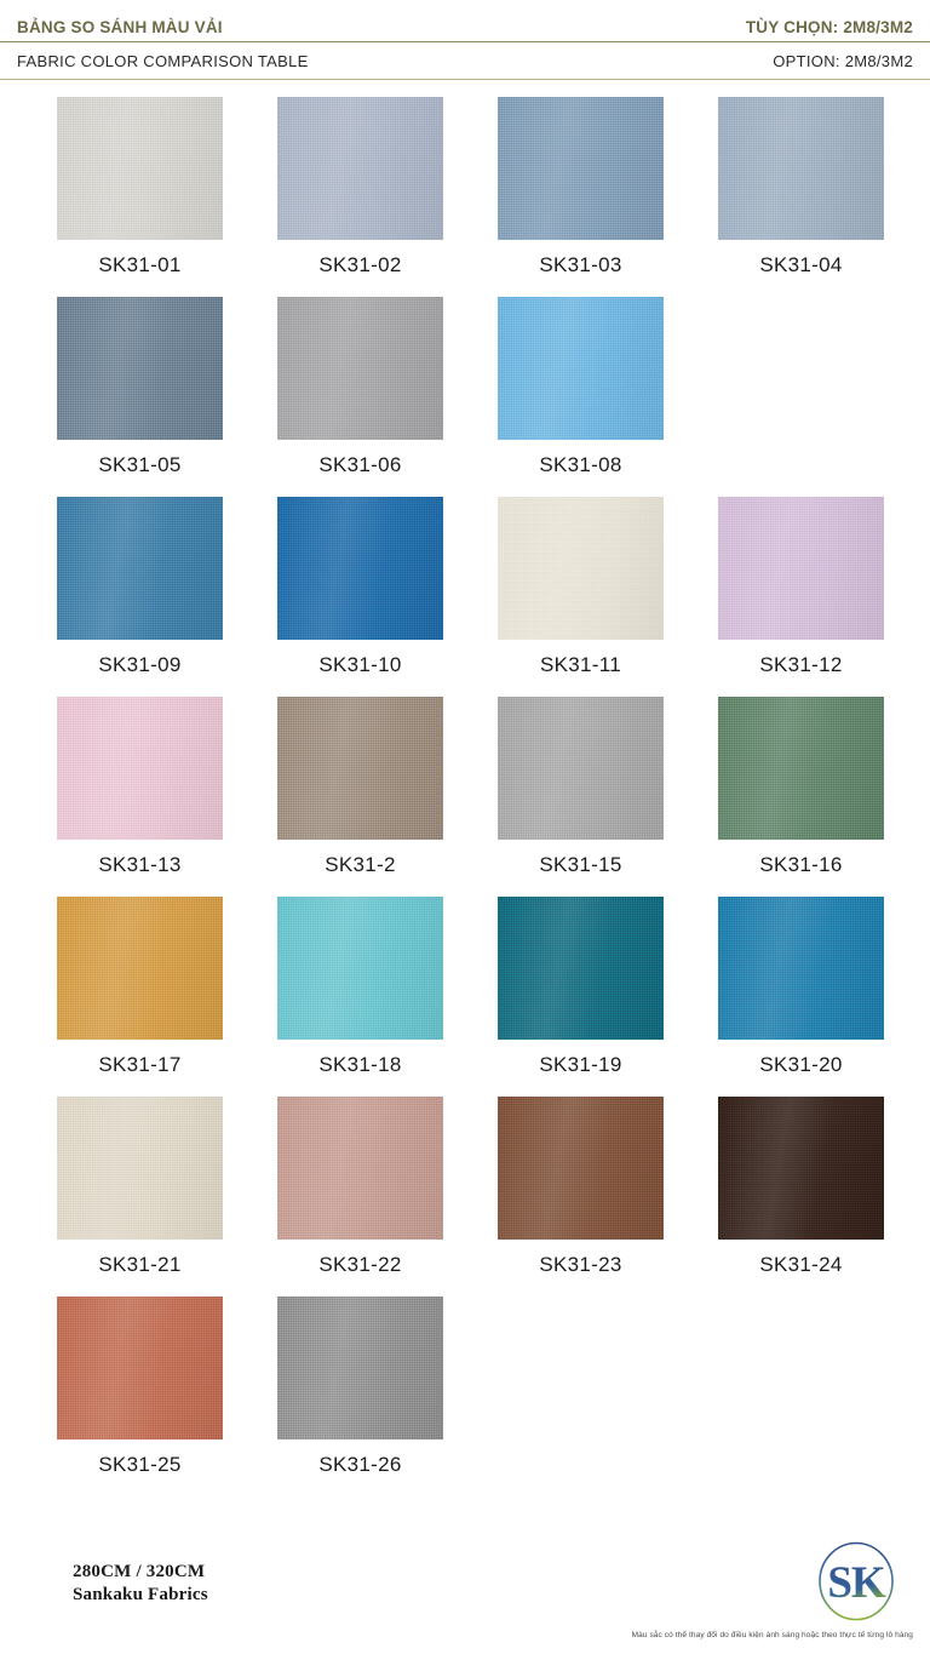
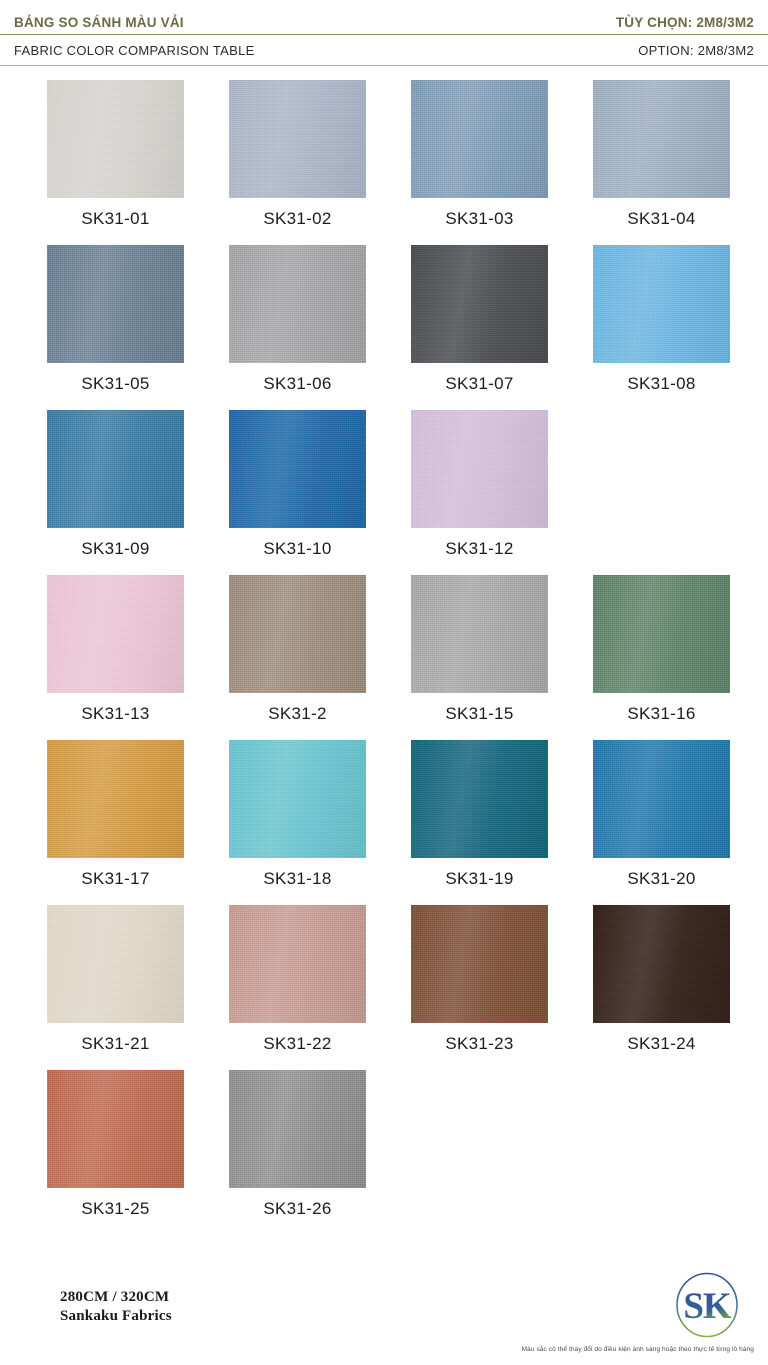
  BẢNG SO SÁNH MÀU VẢI
  TÙY CHỌN: 2M8/3M2
  FABRIC COLOR COMPARISON TABLE
  OPTION: 2M8/3M2
  SK31-01
  SK31-02
  SK31-03
  SK31-04
  SK31-05
  SK31-06
+ SK31-07
  SK31-08
  SK31-09
  SK31-10
- SK31-11
  SK31-12
  SK31-13
  SK31-2
  SK31-15
  SK31-16
  SK31-17
  SK31-18
  SK31-19
  SK31-20
  SK31-21
  SK31-22
  SK31-23
  SK31-24
  SK31-25
  SK31-26
  280CM / 320CM
  Sankaku Fabrics
  SK
